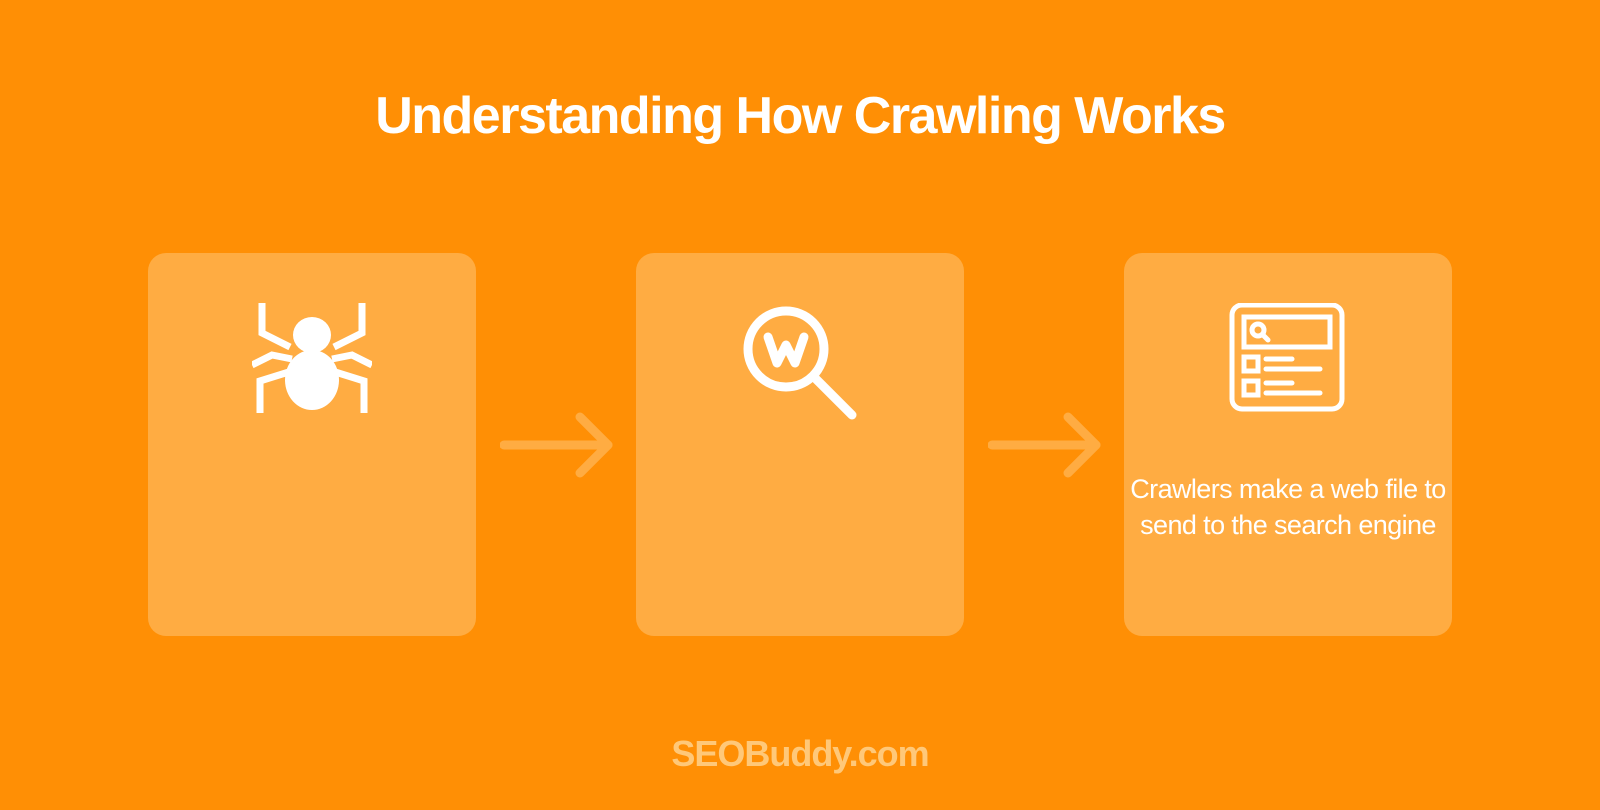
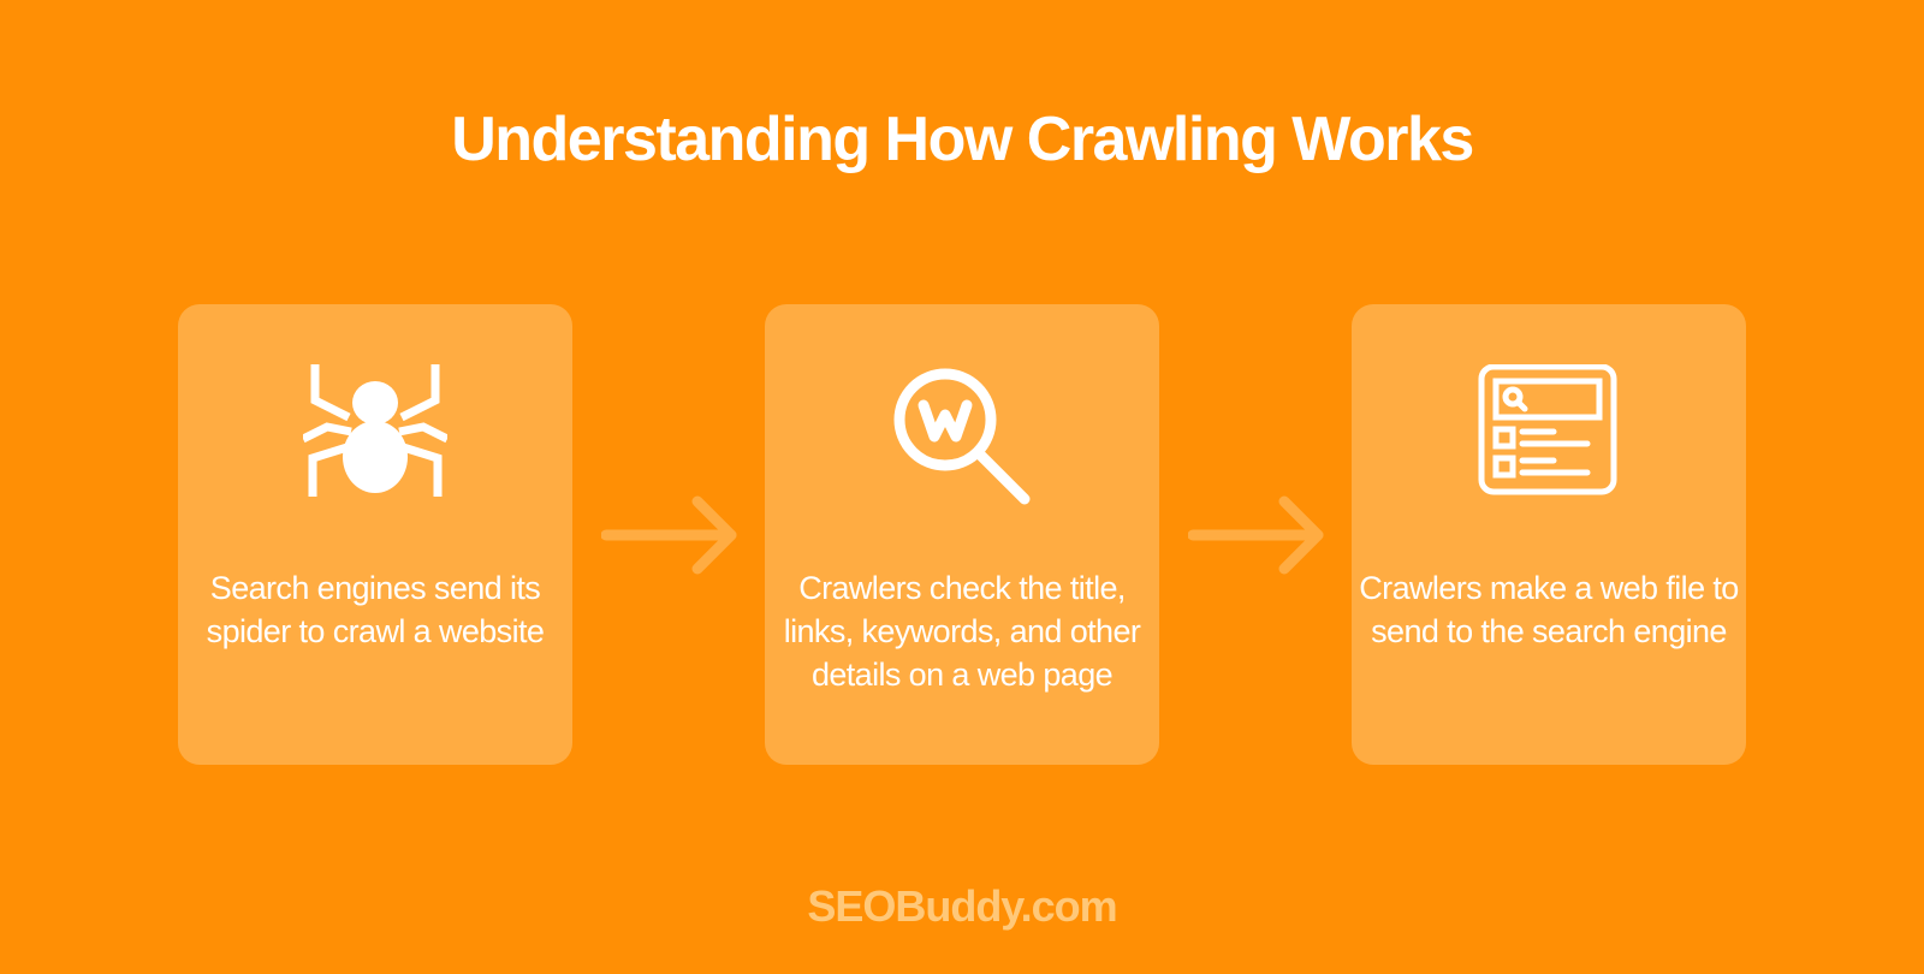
  Understanding How Crawling Works
+ Search engines send its spider to crawl a website
+ Crawlers check the title, links, keywords, and other details on a web page
  Crawlers make a web file to send to the search engine
  SEOBuddy.com
